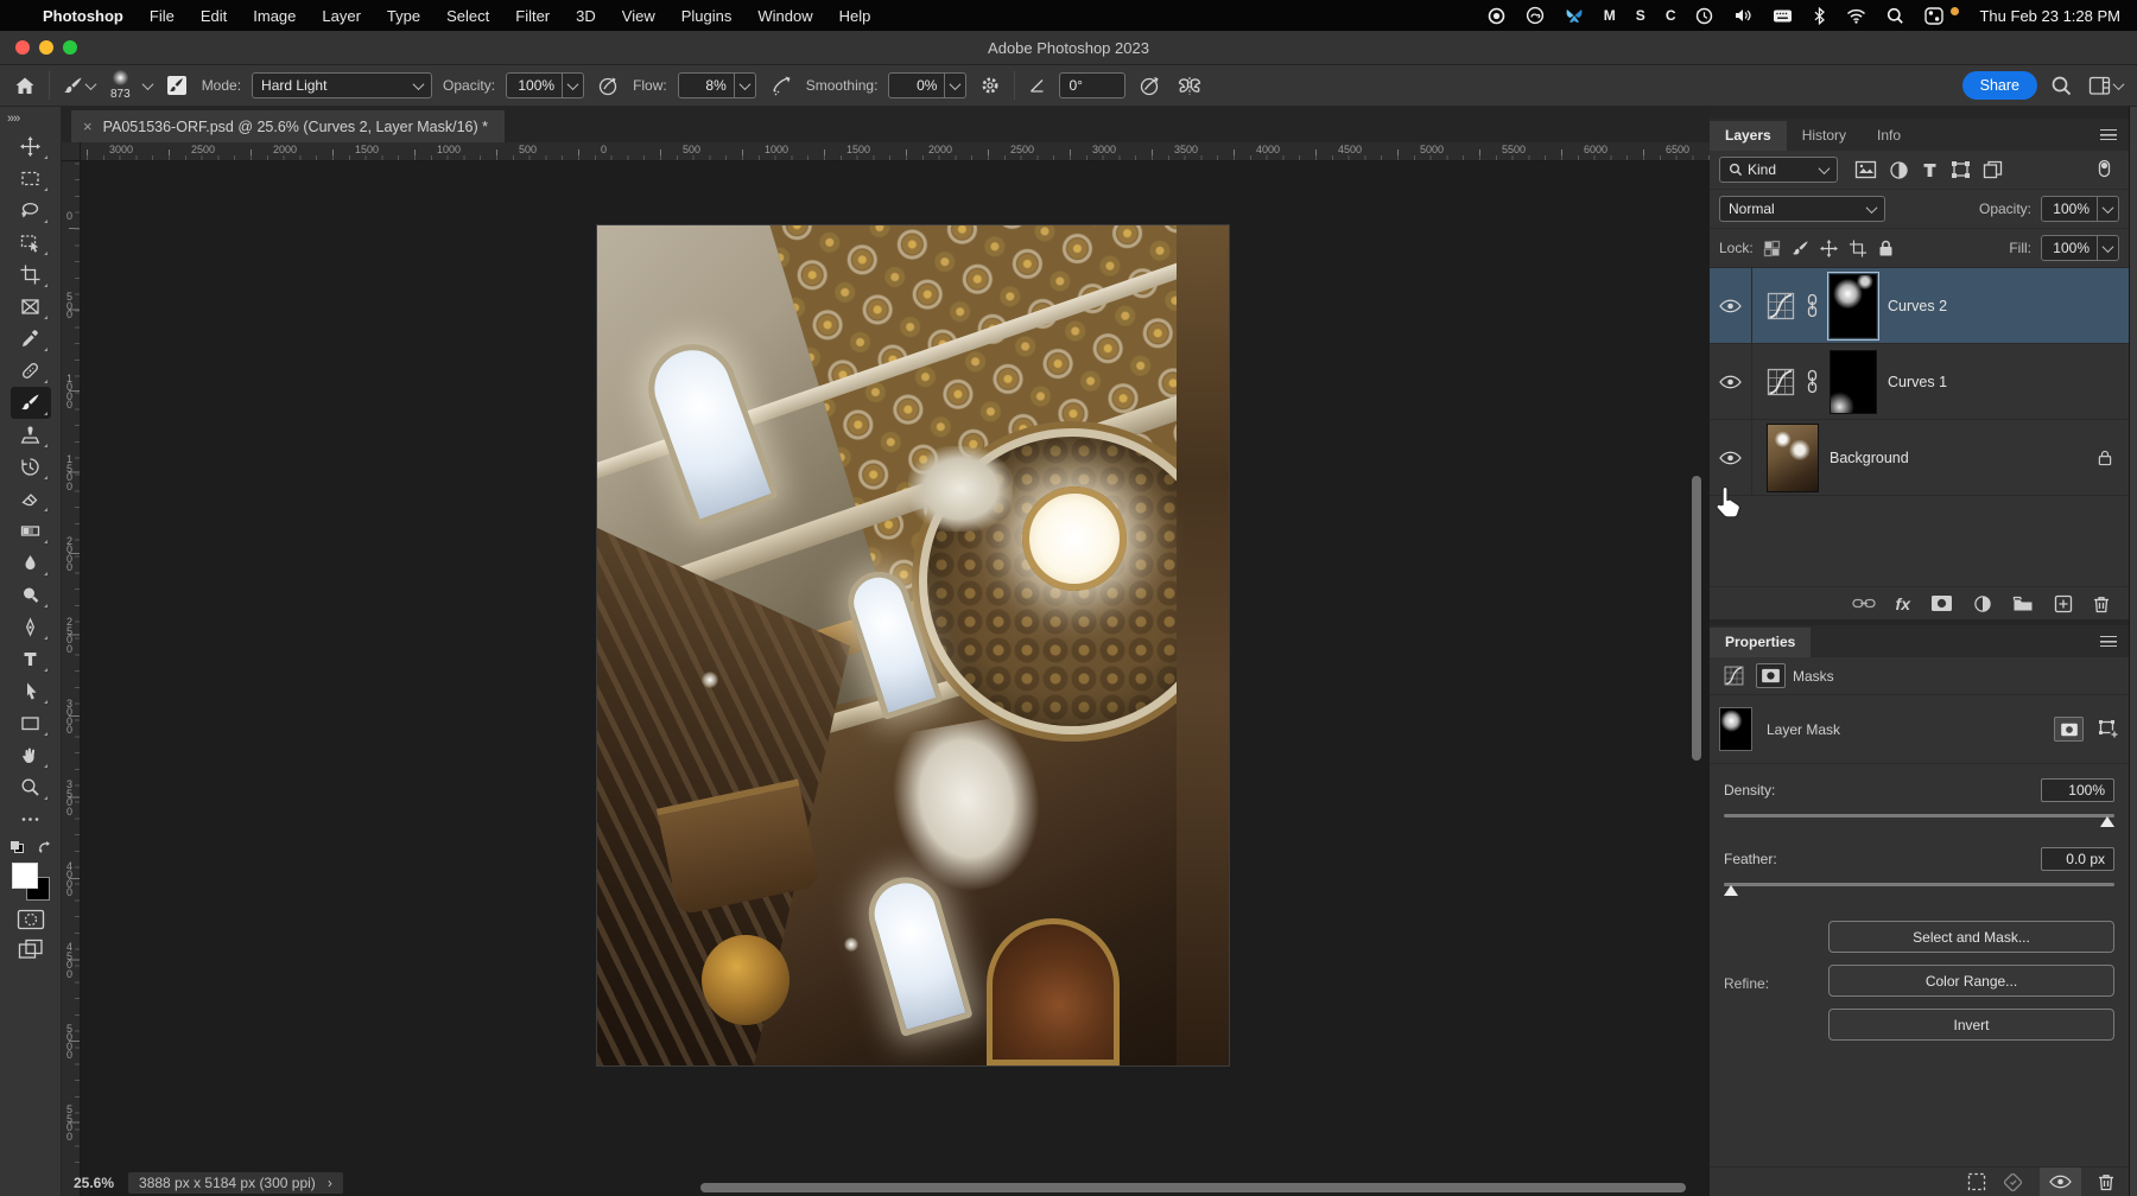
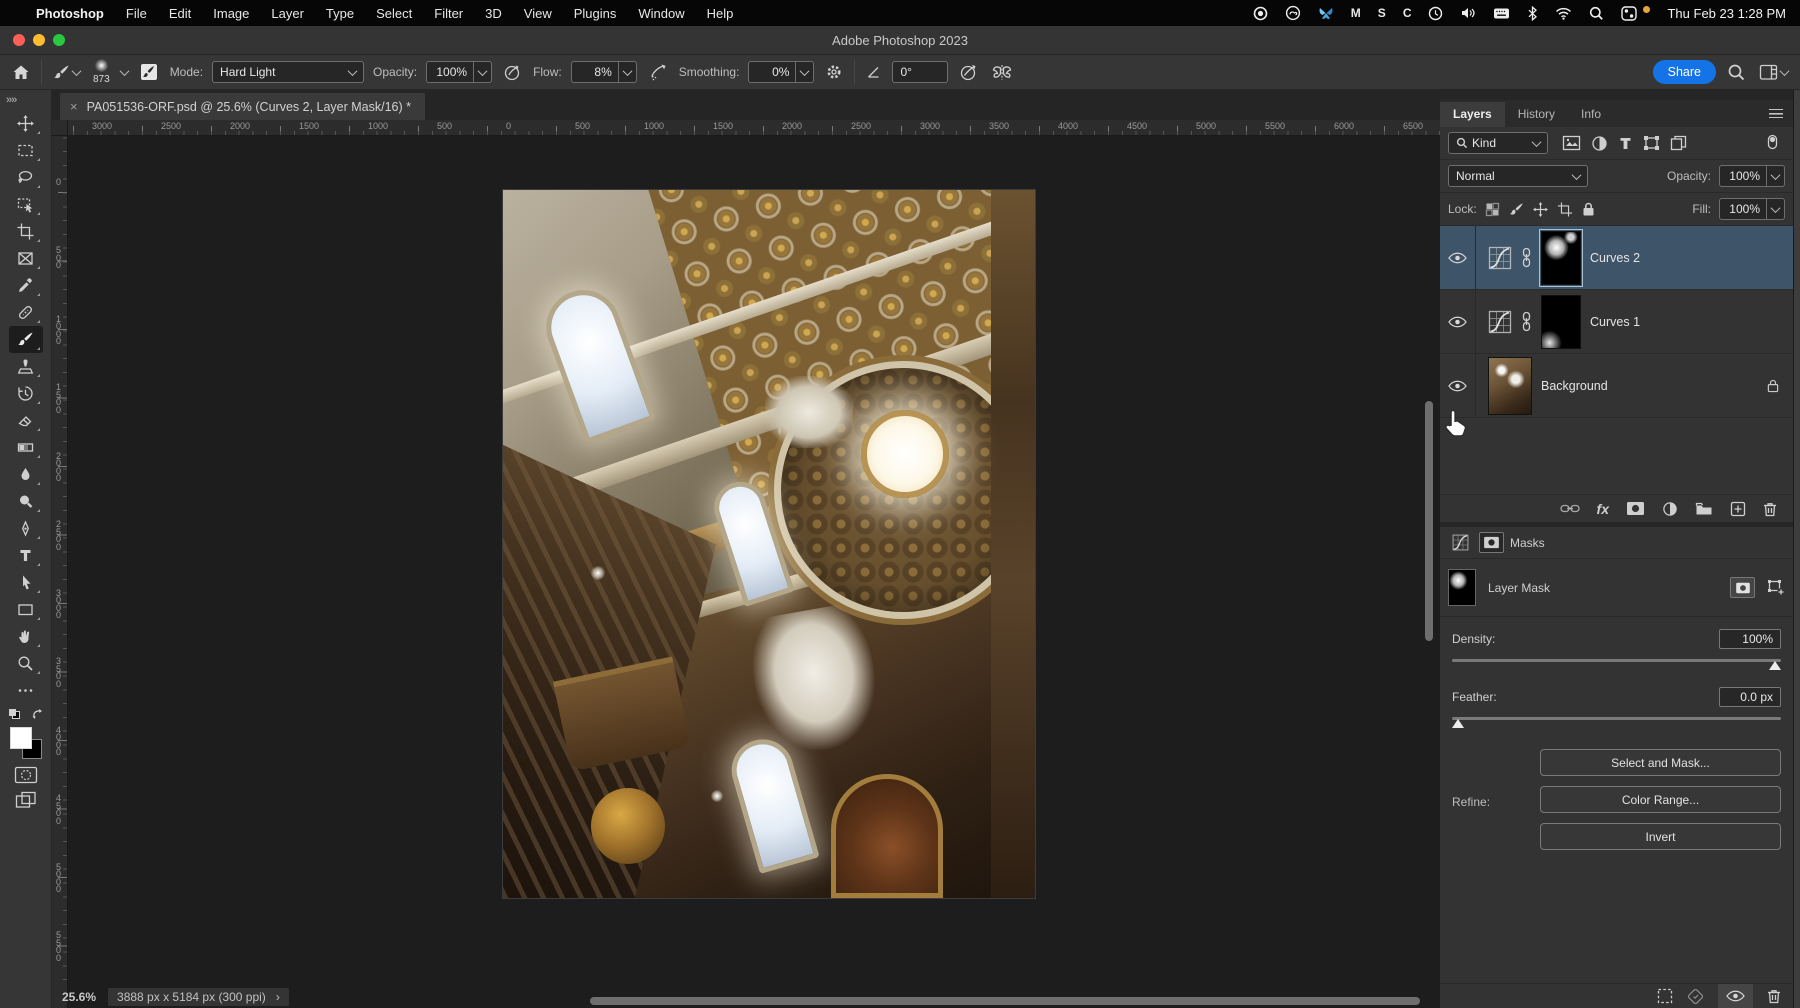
  Photoshop
  File
  Edit
  Image
  Layer
  Type
  Select
  Filter
  3D
  View
  Plugins
  Window
  Help
  M
  S
  C
  Thu Feb 23 1:28 PM
  Adobe Photoshop 2023
  873
  Mode:
  Hard Light
  Opacity:
  100%
  Flow:
  8%
  Smoothing:
  0%
  0°
  Share
  »»
  ×
  PA051536-ORF.psd @ 25.6% (Curves 2, Layer Mask/16) *
  3000
  2500
  2000
  1500
  1000
  500
  0
  500
  1000
  1500
  2000
  2500
  3000
  3500
  4000
  4500
  5000
  5500
  6000
  6500
  0
  500
  1000
  1500
  2000
  2500
  3000
  3500
  4000
  4500
  5000
  5500
  25.6%
  3888 px x 5184 px (300 ppi)
  ›
  Layers
  History
  Info
  Kind
  Normal
  Opacity:
  100%
  Lock:
  Fill:
  100%
  Curves 2
  Curves 1
  Background
  fx
- Properties
  Masks
  Layer Mask
  Density:
  100%
  Feather:
  0.0 px
  Refine:
  Select and Mask...
  Color Range...
  Invert
